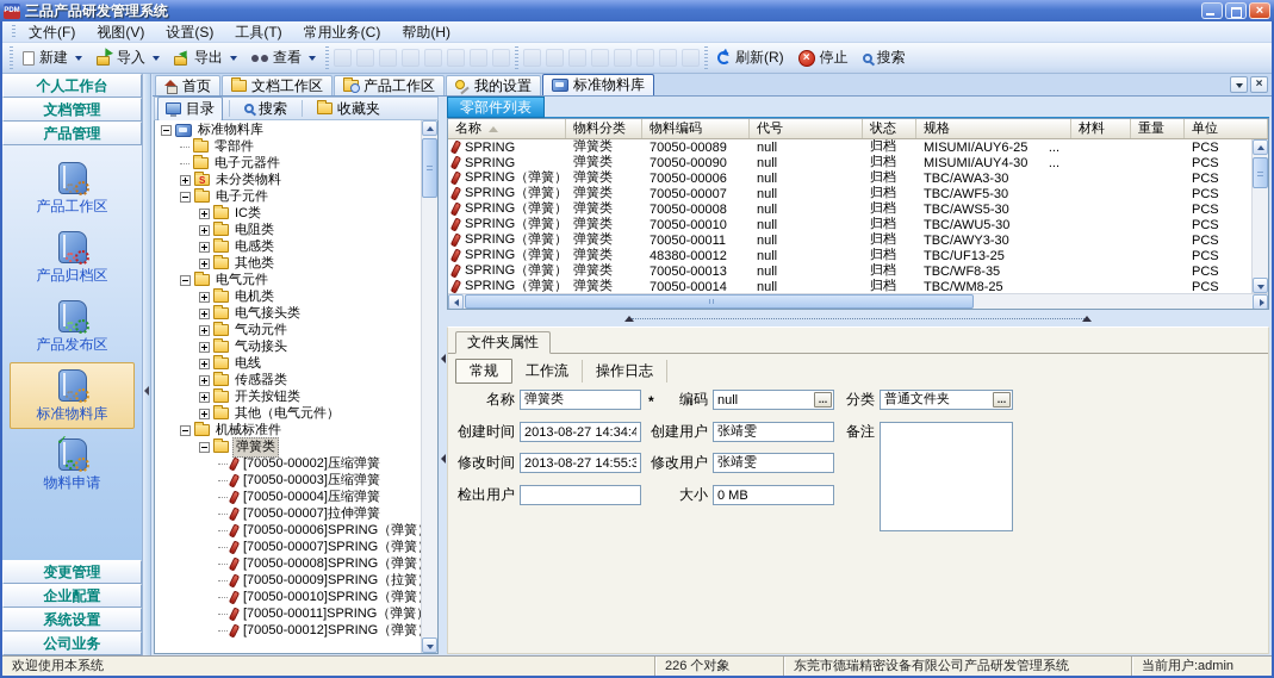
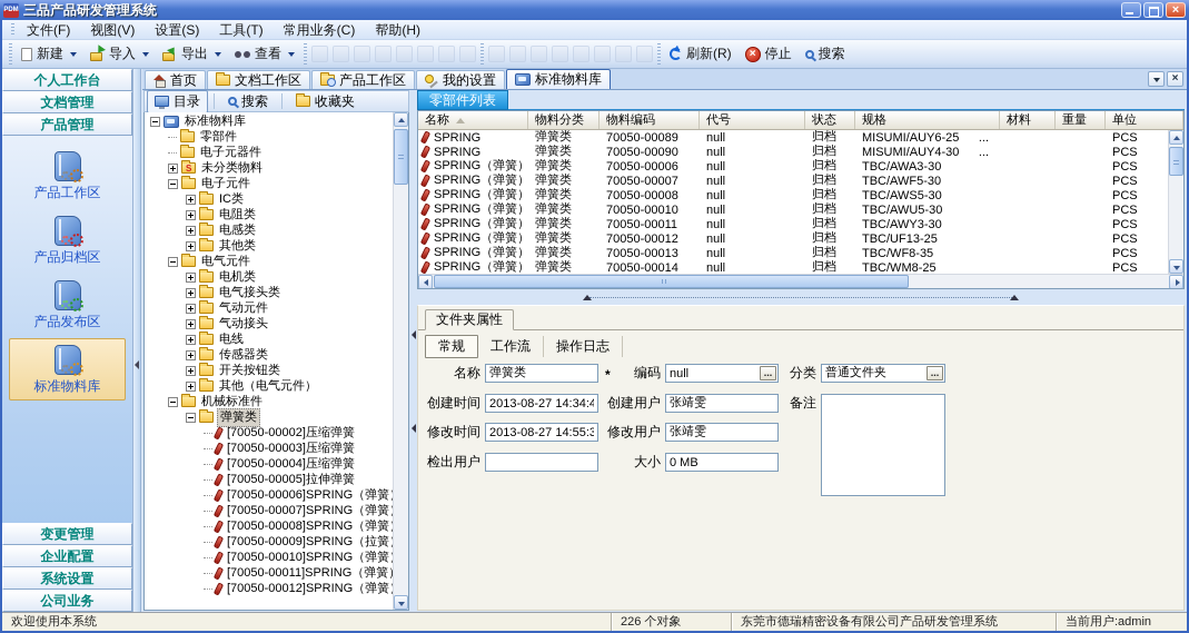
  三品产品研发管理系统
  文件(F)
  视图(V)
  设置(S)
  工具(T)
  常用业务(C)
  帮助(H)
  新建
  导入
  导出
  查看
  刷新(R)
  停止
  搜索
  个人工作台
  文档管理
  产品管理
  产品工作区
  产品归档区
  产品发布区
  标准物料库
- ✓
- 物料申请
  变更管理
  企业配置
  系统设置
  公司业务
  首页
  文档工作区
  产品工作区
  我的设置
  标准物料库
  目录
  搜索
  收藏夹
  标准物料库
  零部件
  电子元器件
  未分类物料
  电子元件
  IC类
  电阻类
  电感类
  其他类
  电气元件
  电机类
  电气接头类
  气动元件
  气动接头
  电线
  传感器类
  开关按钮类
  其他（电气元件）
  机械标准件
  弹簧类
  [70050-00002]压缩弹簧
  [70050-00003]压缩弹簧
  [70050-00004]压缩弹簧
- [70050-00007]拉伸弹簧
+ [70050-00005]拉伸弹簧
  [70050-00006]SPRING（弹簧
  [70050-00007]SPRING（弹簧
  [70050-00008]SPRING（弹簧
  [70050-00009]SPRING（拉簧
  [70050-00010]SPRING（弹簧
  [70050-00011]SPRING（弹簧
  [70050-00012]SPRING（弹簧
  零部件列表
  名称
  物料分类
  物料编码
  代号
  状态
  规格
  材料
  重量
  单位
  SPRING
  弹簧类
  70050-00089
  null
  归档
  MISUMI/AUY6-25
  ...
  PCS
  SPRING
  弹簧类
  70050-00090
  null
  归档
  MISUMI/AUY4-30
  ...
  PCS
  SPRING（弹簧）
  弹簧类
  70050-00006
  null
  归档
  TBC/AWA3-30
  PCS
  SPRING（弹簧）
  弹簧类
  70050-00007
  null
  归档
  TBC/AWF5-30
  PCS
  SPRING（弹簧）
  弹簧类
  70050-00008
  null
  归档
  TBC/AWS5-30
  PCS
  SPRING（弹簧）
  弹簧类
  70050-00010
  null
  归档
  TBC/AWU5-30
  PCS
  SPRING（弹簧）
  弹簧类
  70050-00011
  null
  归档
  TBC/AWY3-30
  PCS
  SPRING（弹簧）
  弹簧类
- 48380-00012
+ 70050-00012
  null
  归档
  TBC/UF13-25
  PCS
  SPRING（弹簧）
  弹簧类
  70050-00013
  null
  归档
  TBC/WF8-35
  PCS
  SPRING（弹簧）
  弹簧类
  70050-00014
  null
  归档
  TBC/WM8-25
  PCS
  文件夹属性
  常规
  工作流
  操作日志
  名称
  弹簧类
  *
  编码
  null
  ...
  分类
  普通文件夹
  ...
  创建时间
  2013-08-27 14:34:4
  创建用户
  张靖雯
  备注
  修改时间
  2013-08-27 14:55:3
  修改用户
  张靖雯
  检出用户
  大小
  0 MB
  欢迎使用本系统
  226 个对象
  东莞市德瑞精密设备有限公司产品研发管理系统
  当前用户:admin
